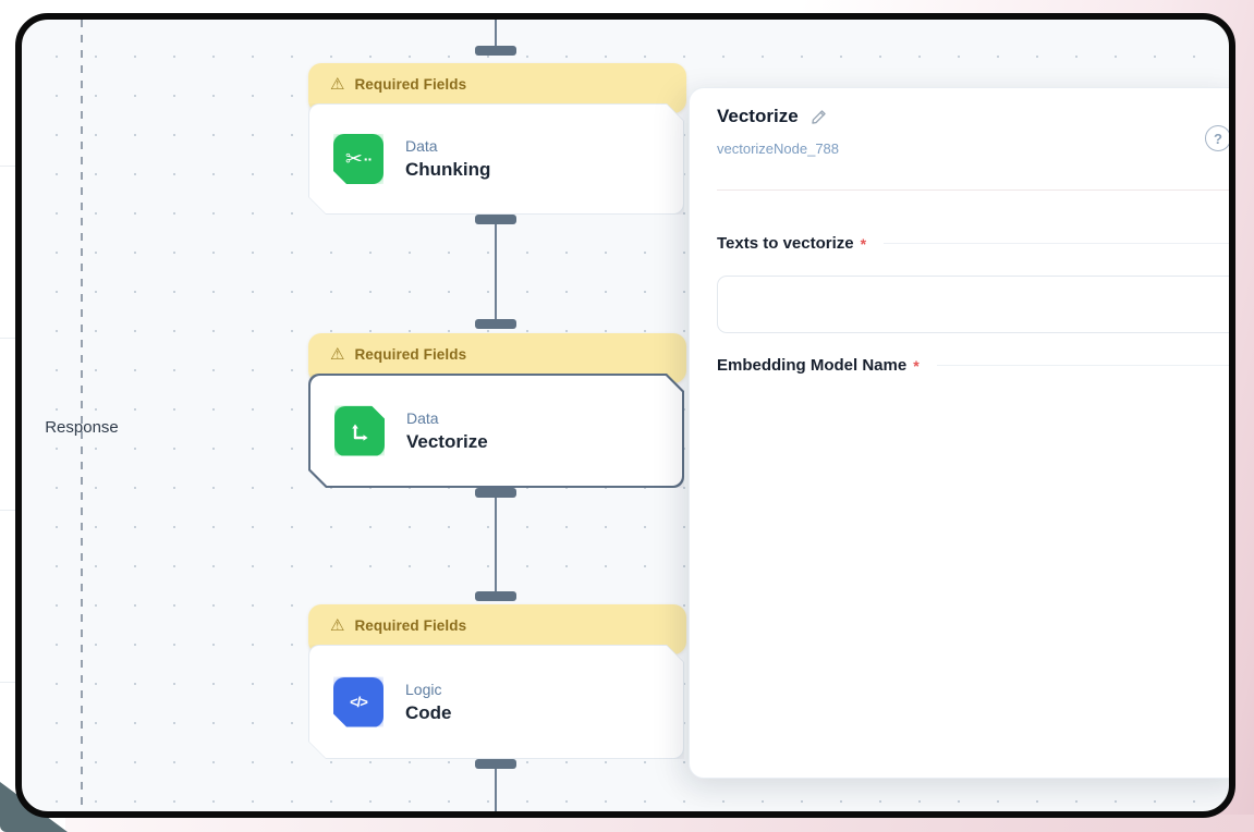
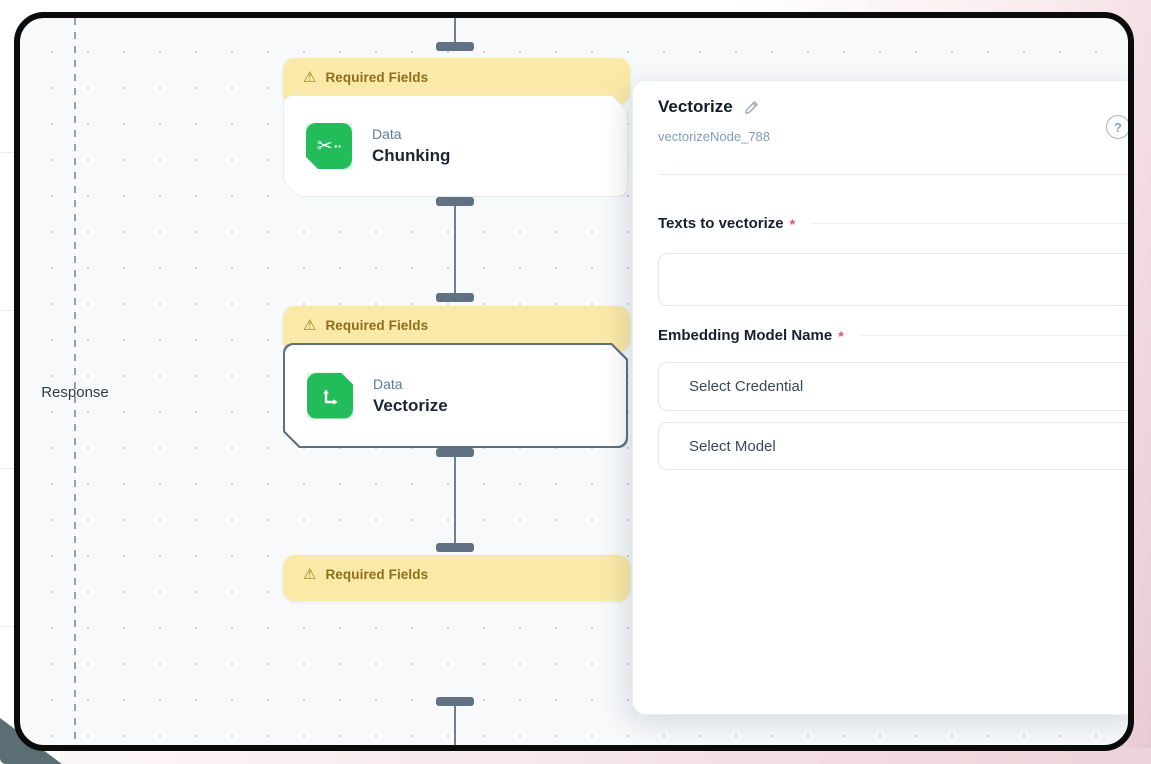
  Response
  ⚠
  Required Fields
  ✂
  ··
  Data
  Chunking
  ⚠
  Required Fields
  Data
  Vectorize
  ⚠
  Required Fields
- </>
- Logic
- Code
  Vectorize
  vectorizeNode_788
  ?
  Texts to vectorize
  *
  Embedding Model Name
  *
+ Select Credential
+ Select Model
